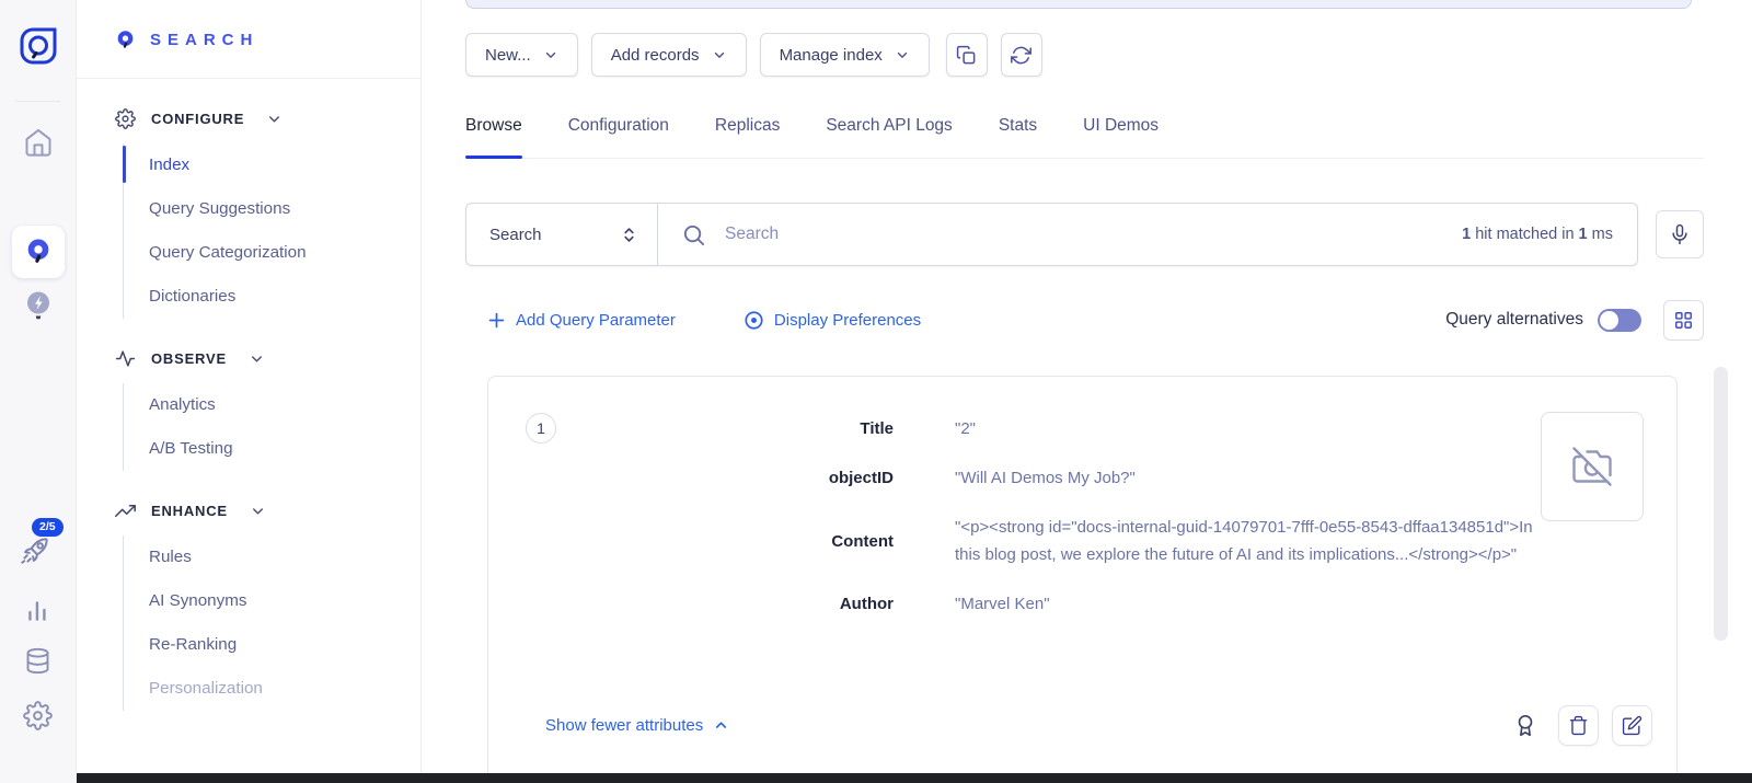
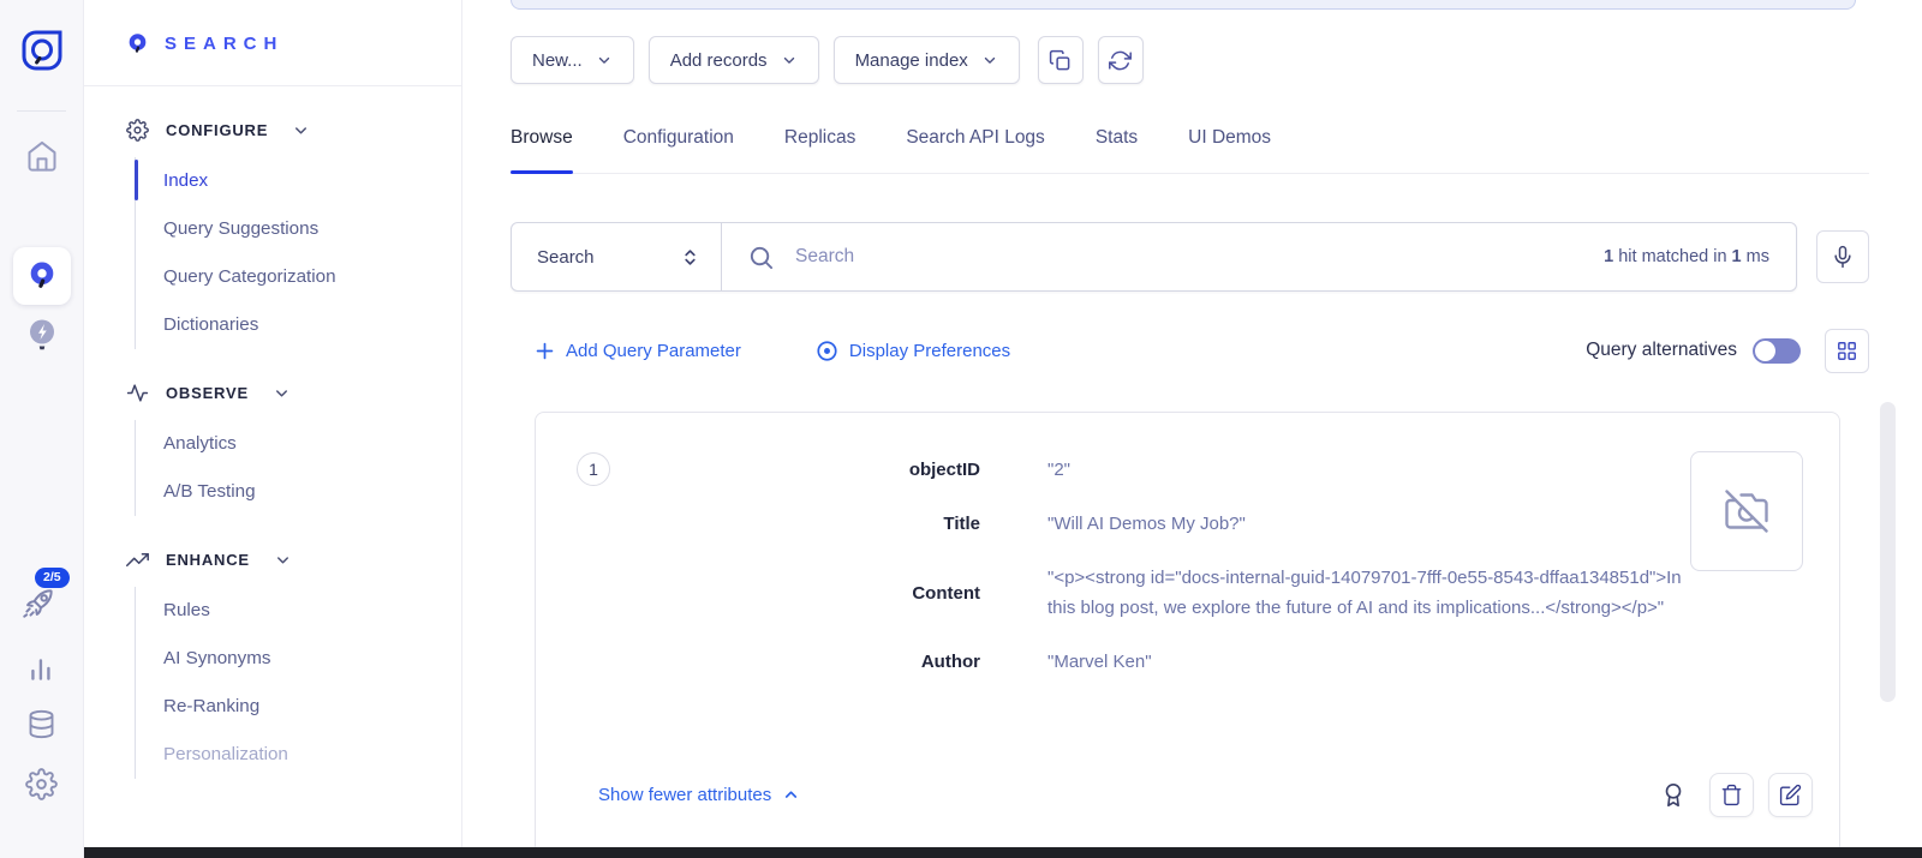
  2/5
  SEARCH
  CONFIGURE
  Index
  Query Suggestions
  Query Categorization
  Dictionaries
  OBSERVE
  Analytics
  A/B Testing
  ENHANCE
  Rules
  AI Synonyms
  Re-Ranking
  Personalization
  New...
  Add records
  Manage index
  Browse
  Configuration
  Replicas
  Search API Logs
  Stats
  UI Demos
  Search
  Search
  1 hit matched in 1 ms
  Add Query Parameter
  Display Preferences
  Query alternatives
  1
- Title
+ objectID
  "2"
- objectID
+ Title
  "Will AI Demos My Job?"
  Content
  "<p><strong id="docs-internal-guid-14079701-7fff-0e55-8543-dffaa134851d">In this blog post, we explore the future of AI and its implications...</strong></p>"
  Author
  "Marvel Ken"
  Show fewer attributes
